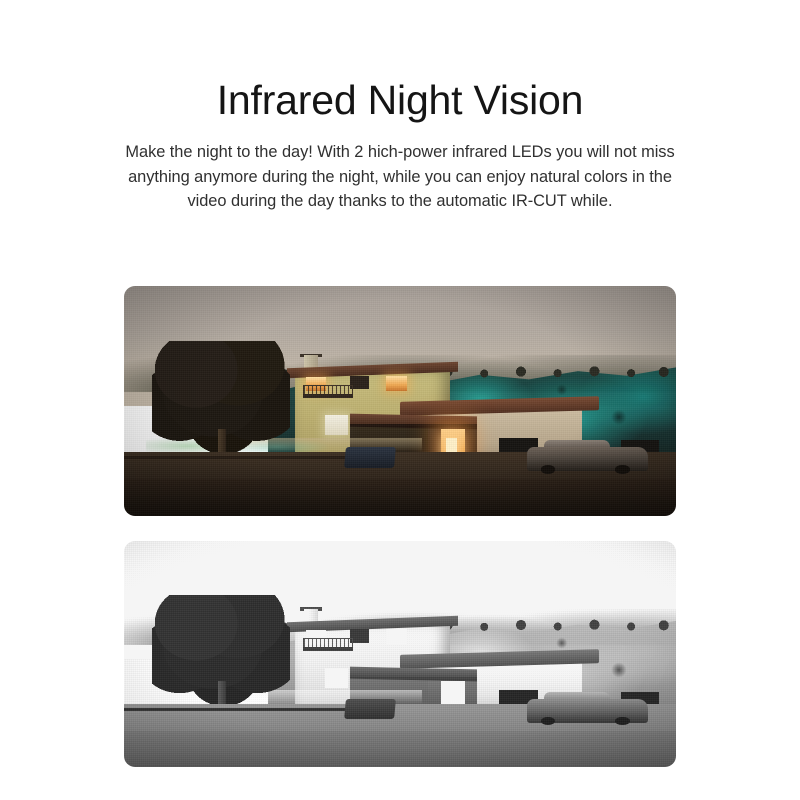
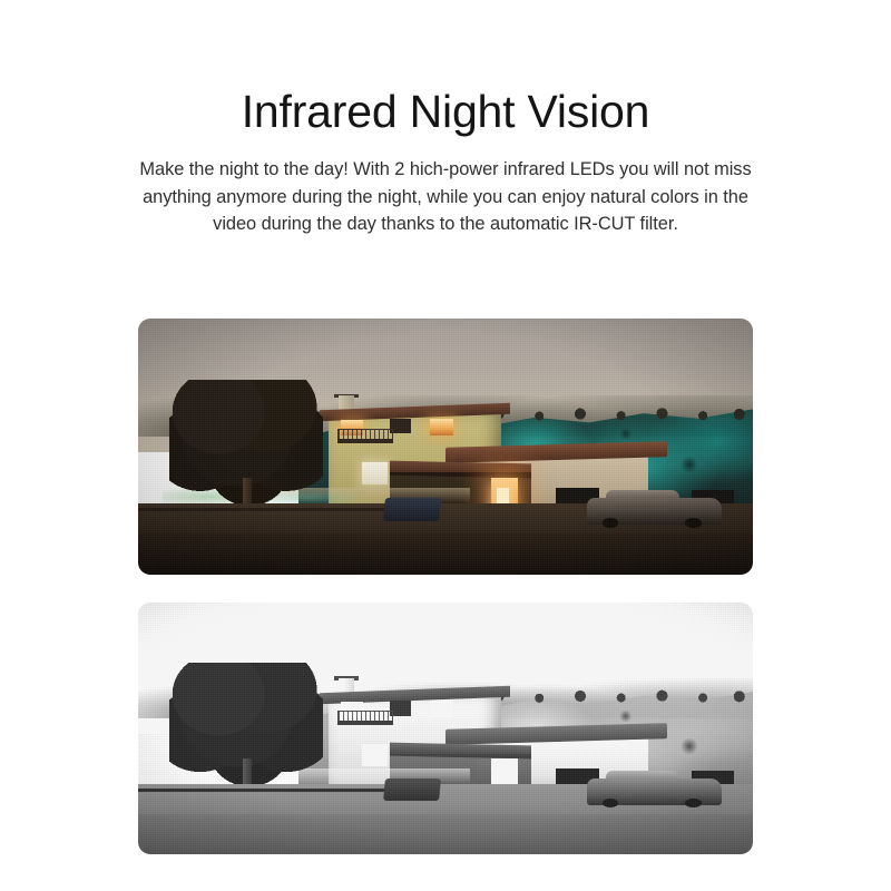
  Infrared Night Vision
- Make the night to the day! With 2 hich-power infrared LEDs you will not miss anything anymore during the night, while you can enjoy natural colors in the video during the day thanks to the automatic IR-CUT while.
+ Make the night to the day! With 2 hich-power infrared LEDs you will not miss anything anymore during the night, while you can enjoy natural colors in the video during the day thanks to the automatic IR-CUT filter.
